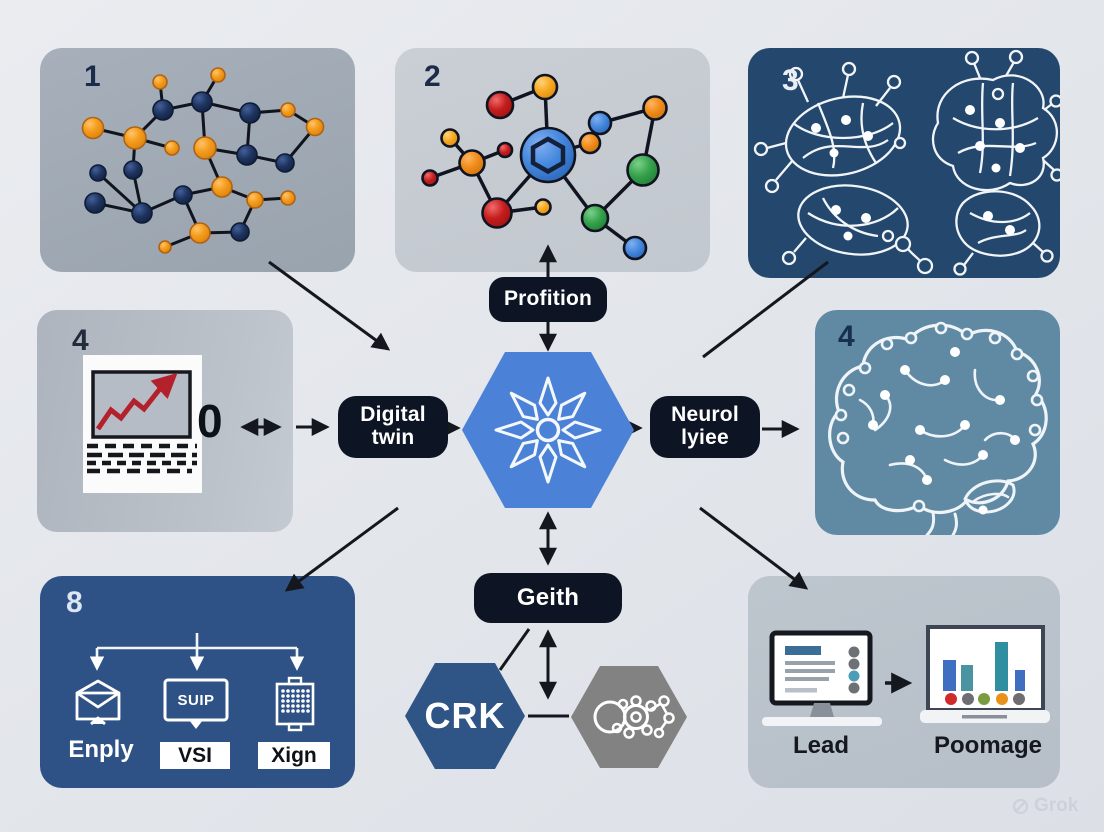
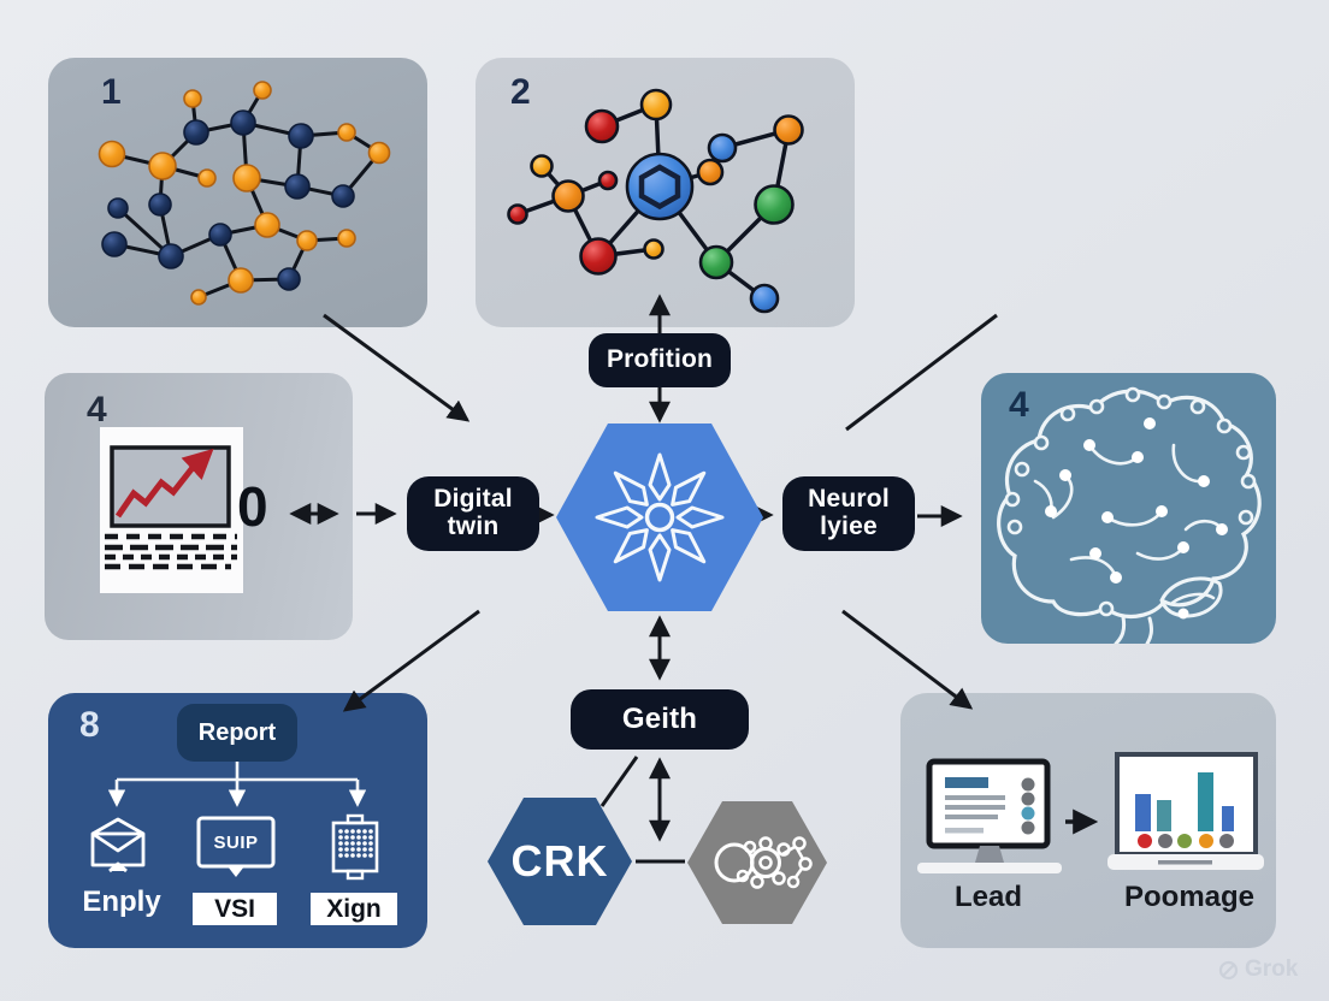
  1
  2
- 3
  4
  0
  4
  8
+ Report
  SUIP
  Enply
  VSI
  Xign
  Lead
  Poomage
  CRK
  Profition
  Digital twin
  Neurol lyiee
  Geith
